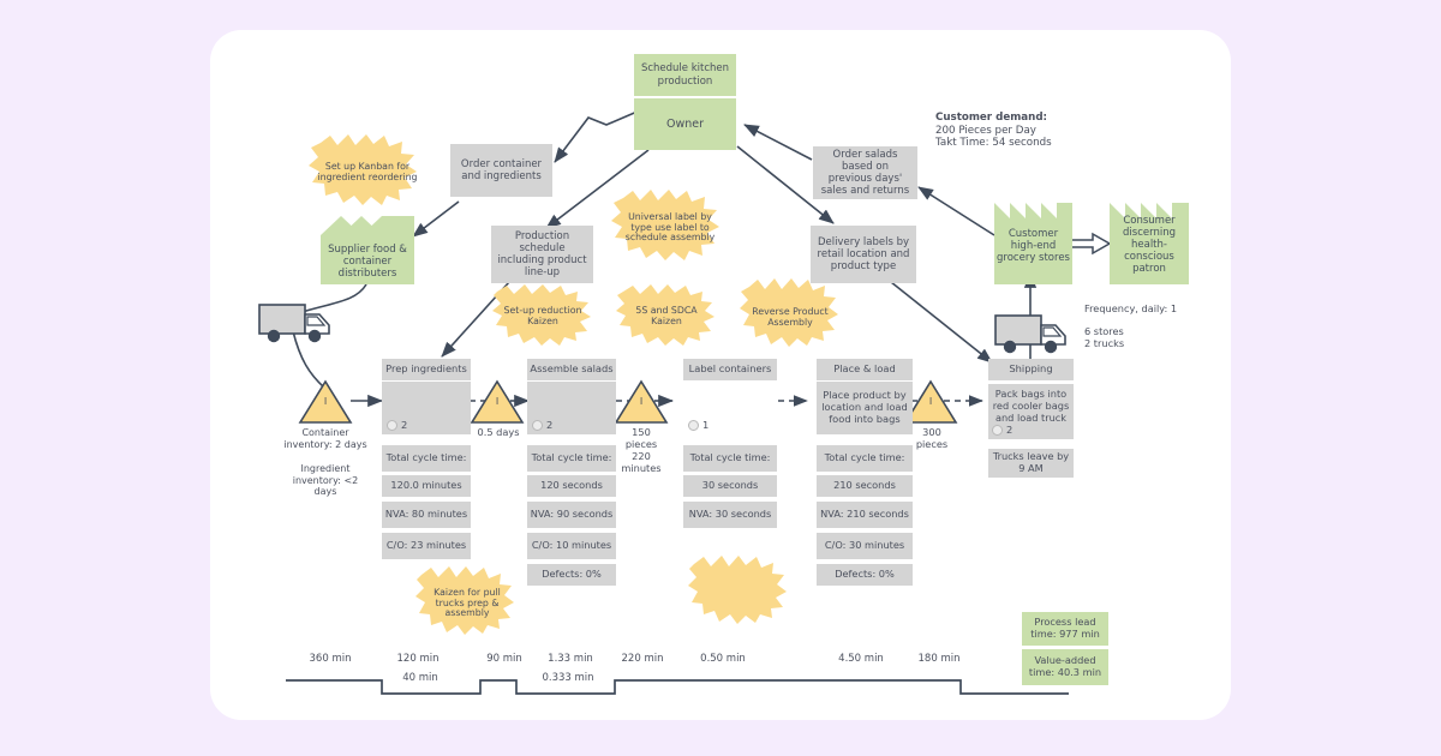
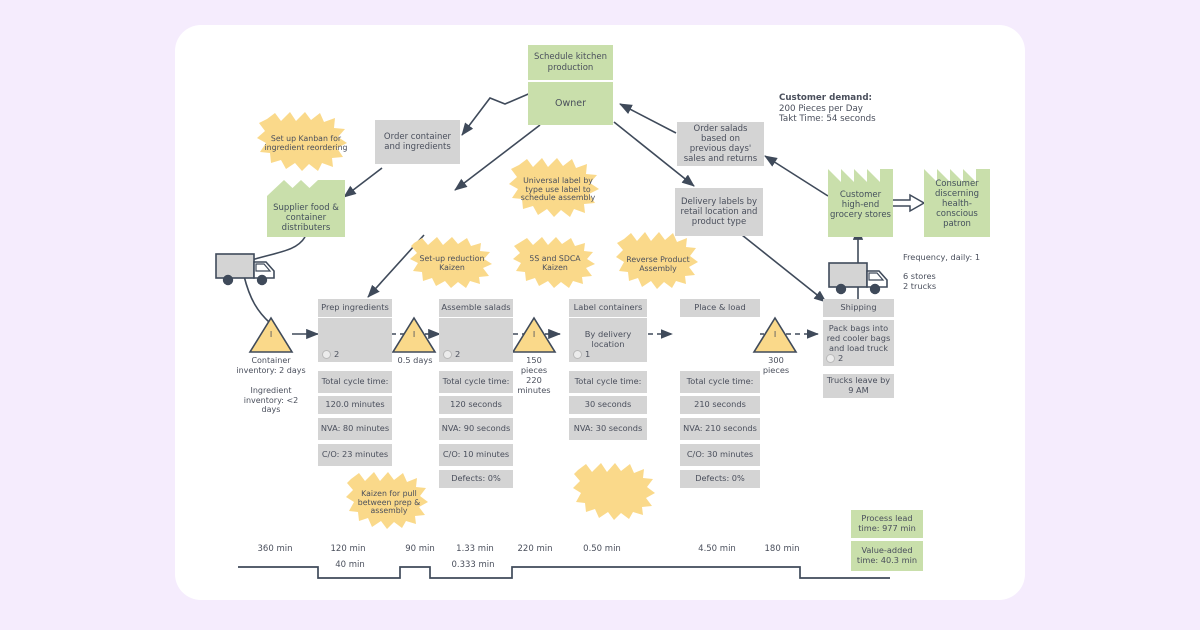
  Schedule kitchen production
  Owner
  Order container and ingredients
- Production schedule including product line-up
  Order salads based on previous days' sales and returns
  Delivery labels by retail location and product type
  Customer demand:
  200 Pieces per Day
  Takt Time: 54 seconds
  Supplier food & container distributers
  Customer high-end grocery stores
  Consumer discerning health-conscious patron
  Frequency, daily: 1
  6 stores
  2 trucks
  Set up Kanban for ingredient reordering
  Universal label by type use label to schedule assembly
  Set-up reduction Kaizen
  5S and SDCA Kaizen
  Reverse Product Assembly
- Kaizen for pull trucks prep & assembly
+ Kaizen for pull between prep & assembly
  I
  I
  I
  I
  Container inventory: 2 days
  Ingredient inventory: <2 days
  0.5 days
  150 pieces 220 minutes
  300 pieces
  Prep ingredients
  2
  Total cycle time:
  120.0 minutes
  NVA: 80 minutes
  C/O: 23 minutes
  Assemble salads
  2
  Total cycle time:
  120 seconds
  NVA: 90 seconds
  C/O: 10 minutes
  Defects: 0%
  Label containers
+ By delivery location
  1
  Total cycle time:
  30 seconds
  NVA: 30 seconds
  Place & load
- Place product by location and load food into bags
  Total cycle time:
  210 seconds
  NVA: 210 seconds
  C/O: 30 minutes
  Defects: 0%
  Shipping
  Pack bags into red cooler bags and load truck
  2
  Trucks leave by 9 AM
  360 min
  120 min
  90 min
  1.33 min
  220 min
  0.50 min
  4.50 min
  180 min
  40 min
  0.333 min
  Process lead time: 977 min
  Value-added time: 40.3 min
